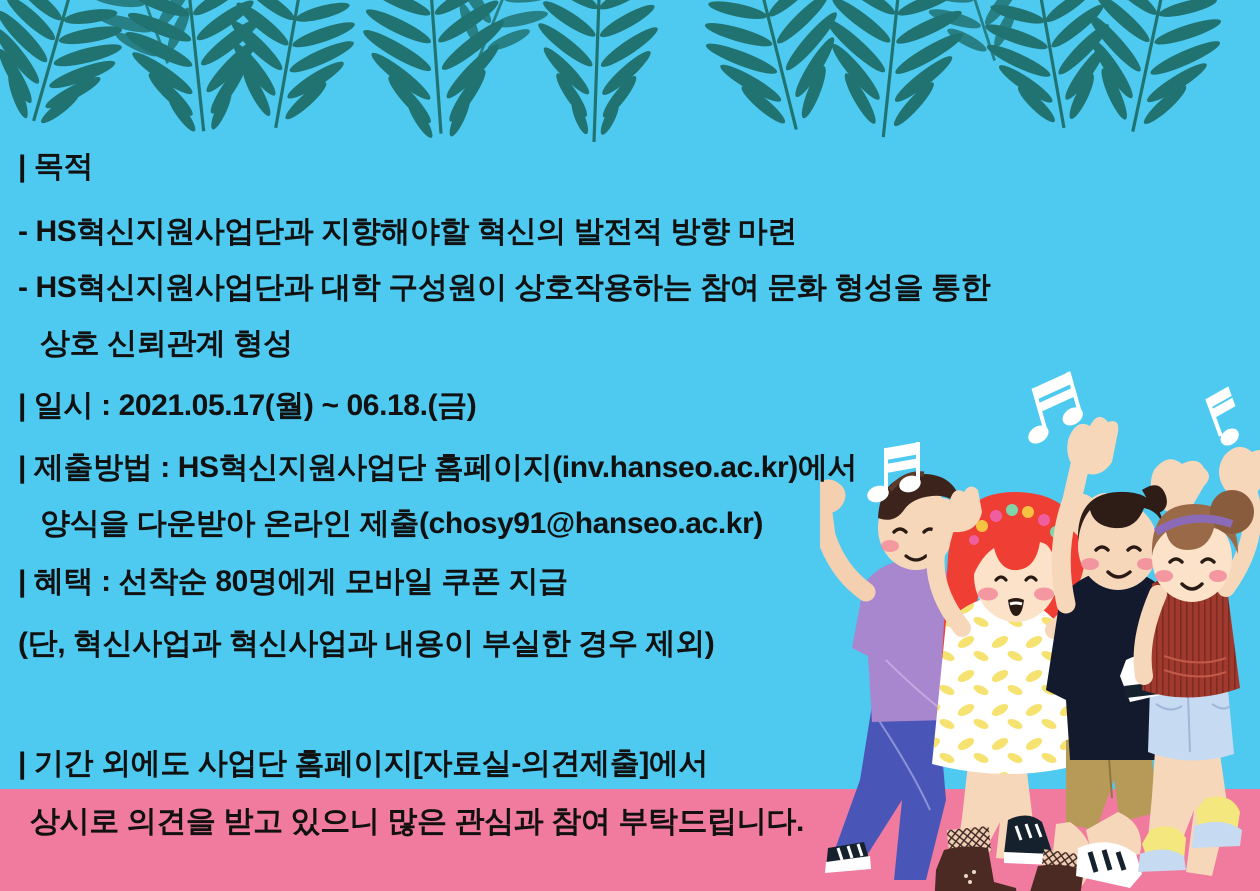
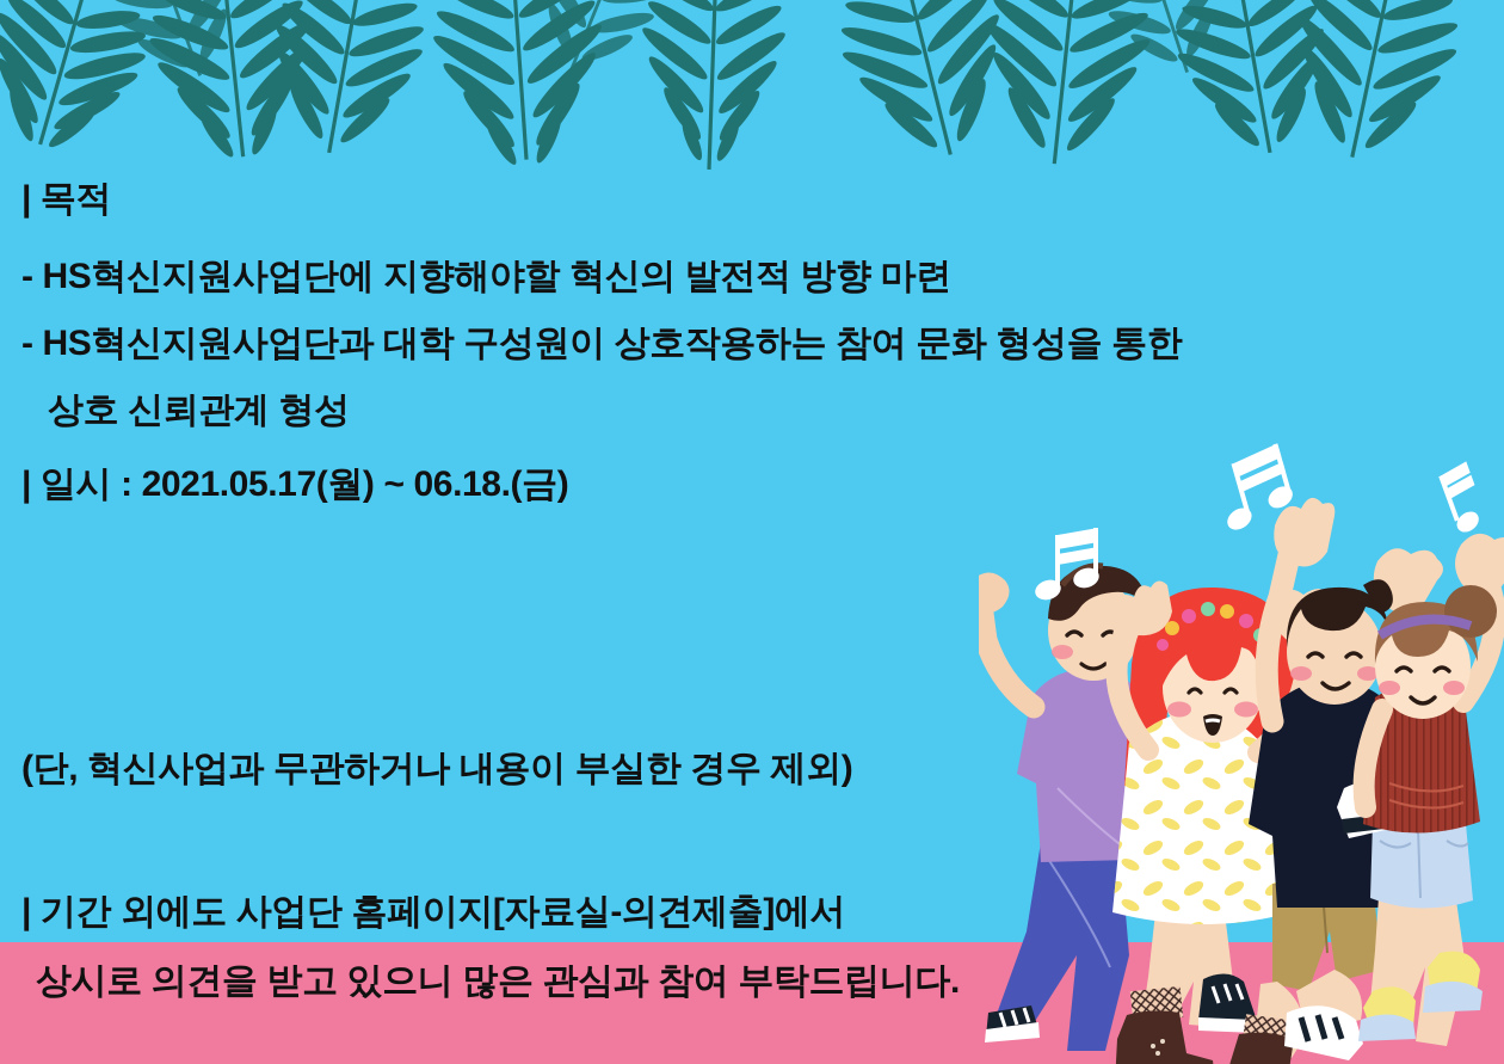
  | 목적
- - HS혁신지원사업단과 지향해야할 혁신의 발전적 방향 마련
+ - HS혁신지원사업단에 지향해야할 혁신의 발전적 방향 마련
  - HS혁신지원사업단과 대학 구성원이 상호작용하는 참여 문화 형성을 통한
  상호 신뢰관계 형성
  | 일시 : 2021.05.17(월) ~ 06.18.(금)
- | 제출방법 : HS혁신지원사업단 홈페이지(inv.hanseo.ac.kr)에서
- 양식을 다운받아 온라인 제출(chosy91@hanseo.ac.kr)
- | 혜택 : 선착순 80명에게 모바일 쿠폰 지급
- (단, 혁신사업과 혁신사업과 내용이 부실한 경우 제외)
+ (단, 혁신사업과 무관하거나 내용이 부실한 경우 제외)
  | 기간 외에도 사업단 홈페이지[자료실-의견제출]에서
  상시로 의견을 받고 있으니 많은 관심과 참여 부탁드립니다.
